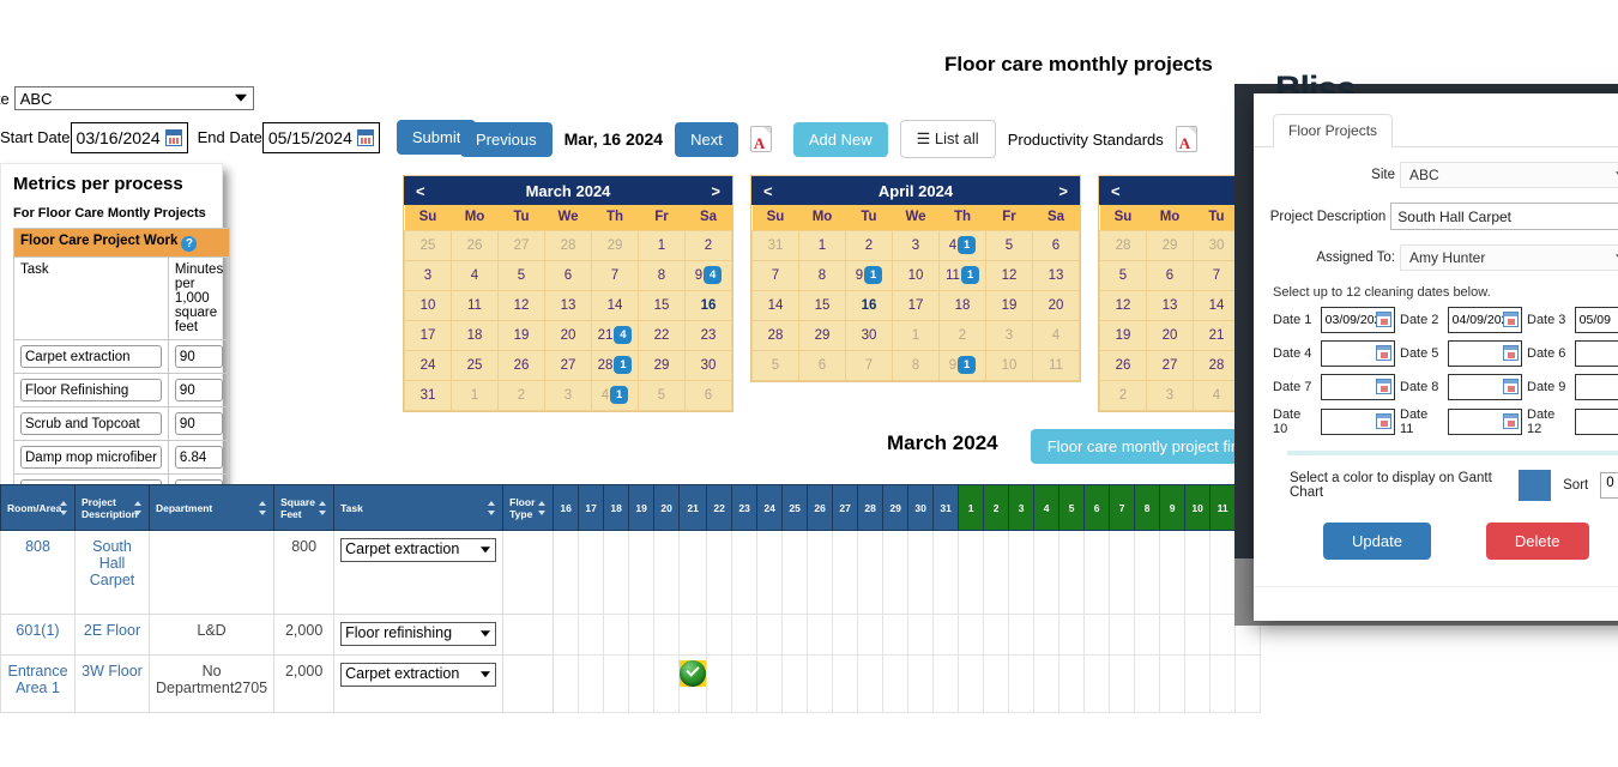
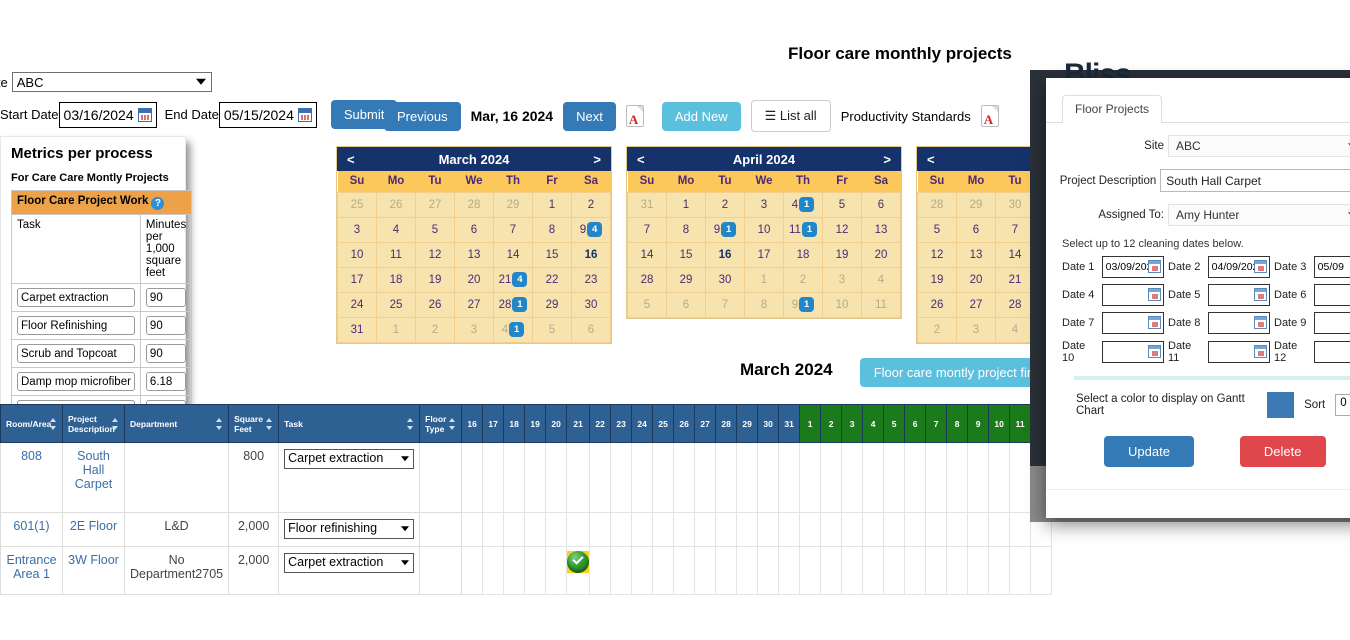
  Floor care monthly projects
  ABC
  Start Date
  03/16/2024
  End Date
  05/15/2024
  Submit
  Previous
  Mar, 16 2024
  Next
  Add New
  ☰ List all
  Productivity Standards
  Metrics per process
- For Floor Care Montly Projects
+ For Care Care Montly Projects
  Floor Care Project Work ?
  Task	Minutes per 1,000 square feet
  Carpet extraction	90
  Floor Refinishing	90
  Scrub and Topcoat	90
- Damp mop microfiber	6.84
+ Damp mop microfiber	6.18
  <
  March 2024
  >
  Su	Mo	Tu	We	Th	Fr	Sa
  25	26	27	28	29	1	2
  3	4	5	6	7	8	9 4
  10	11	12	13	14	15	16
  17	18	19	20	21 4	22	23
  24	25	26	27	28 1	29	30
  31	1	2	3	4 1	5	6
  <
  April 2024
  >
  Su	Mo	Tu	We	Th	Fr	Sa
  31	1	2	3	4 1	5	6
  7	8	9 1	10	11 1	12	13
  14	15	16	17	18	19	20
  28	29	30	1	2	3	4
  5	6	7	8	9 1	10	11
  <
  March 2024
  Floor care montly project fi
  Room/Area	Project Description	Department	Square Feet	Task	Floor Type	16	17	18	19	20	21	22	23	24	25	26	27	28	29	30	31	1	2	3	4	5	6	7	8	9	10	11
  808	South Hall Carpet		800	Carpet extraction
  601(1)	2E Floor	L&D	2,000	Floor refinishing
  Entrance Area 1	3W Floor	No Department2705	2,000	Carpet extraction
  Bliss
  Floor Projects
  Site
  ABC
  Project Description
  South Hall Carpet
  Assigned To:
  Amy Hunter
  Select up to 12 cleaning dates below.
  Date 1
  03/09/20
  Date 2
  04/09/20
  Date 3
  05/09
  Date 4
  Date 5
  Date 6
  Date 7
  Date 8
  Date 9
  Date 10
  Date 11
  Date 12
  Select a color to display on Gantt Chart
  Sort
  0
  Update
  Delete
